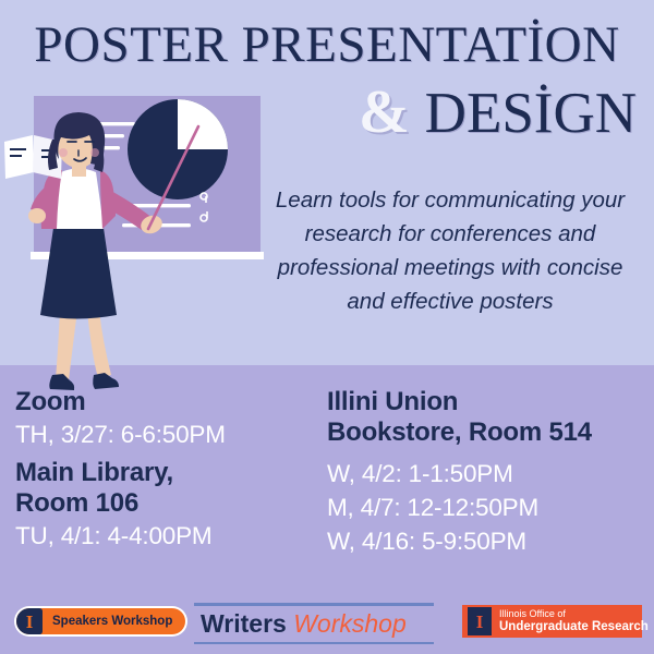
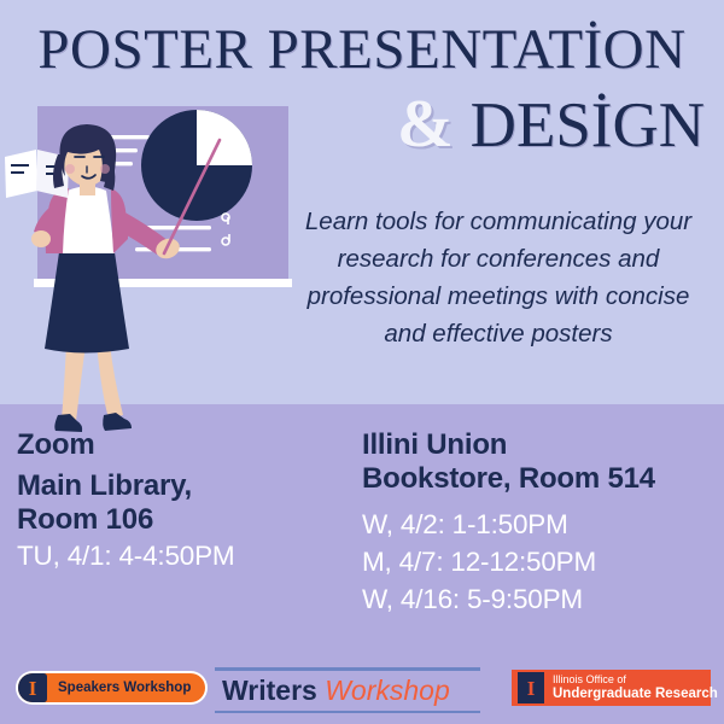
  POSTER PRESENTATİON
  & DESİGN
  Learn tools for communicating your research for conferences and professional meetings with concise and effective posters
  Zoom
- TH, 3/27: 6-6:50PM
  Main Library,
  Room 106
- TU, 4/1: 4-4:00PM
+ TU, 4/1: 4-4:50PM
  Illini Union
  Bookstore, Room 514
  W, 4/2: 1-1:50PM
  M, 4/7: 12-12:50PM
  W, 4/16: 5-9:50PM
  I
  Speakers Workshop
  Writers Workshop
  I
  Illinois Office of
  Undergraduate Research
